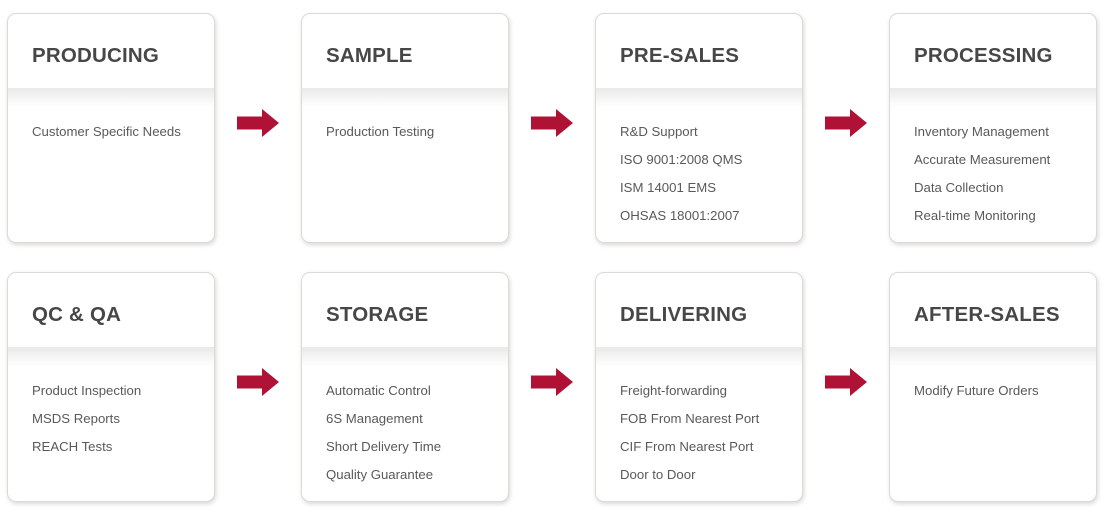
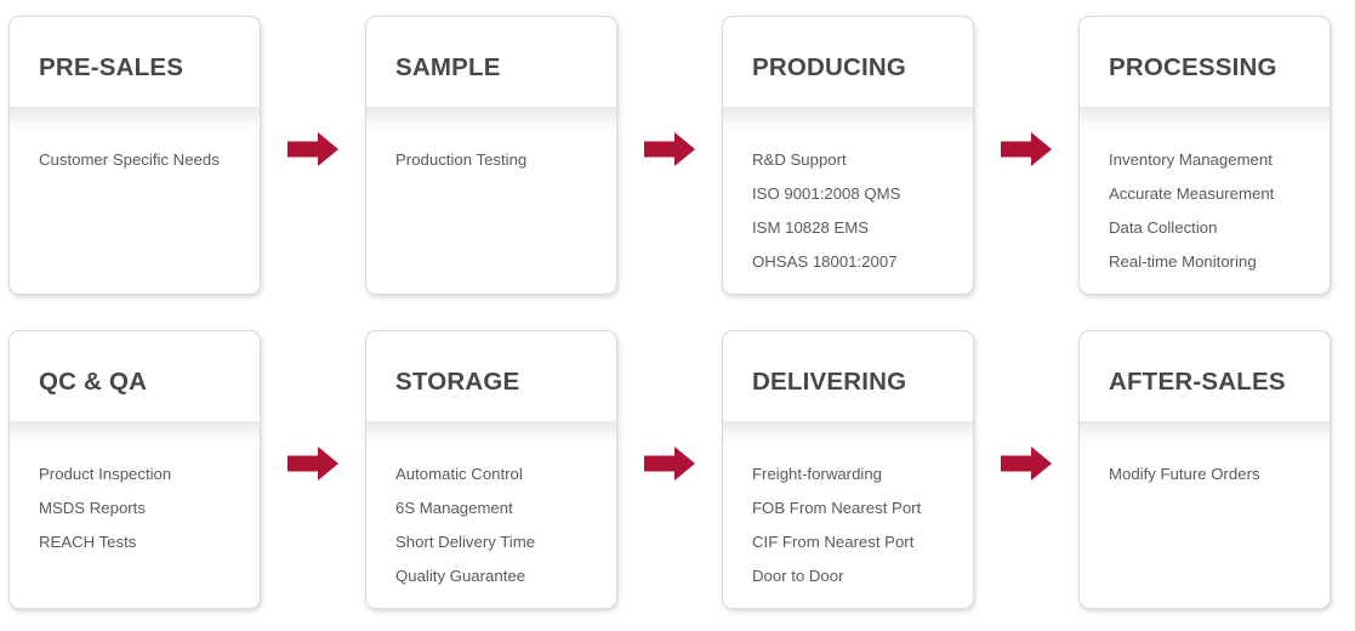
- PRODUCING
+ PRE-SALES
  Customer Specific Needs
  SAMPLE
  Production Testing
- PRE-SALES
+ PRODUCING
  R&D Support
  ISO 9001:2008 QMS
- ISM 14001 EMS
+ ISM 10828 EMS
  OHSAS 18001:2007
  PROCESSING
  Inventory Management
  Accurate Measurement
  Data Collection
  Real-time Monitoring
  QC & QA
  Product Inspection
  MSDS Reports
  REACH Tests
  STORAGE
  Automatic Control
  6S Management
  Short Delivery Time
  Quality Guarantee
  DELIVERING
  Freight-forwarding
  FOB From Nearest Port
  CIF From Nearest Port
  Door to Door
  AFTER-SALES
  Modify Future Orders
